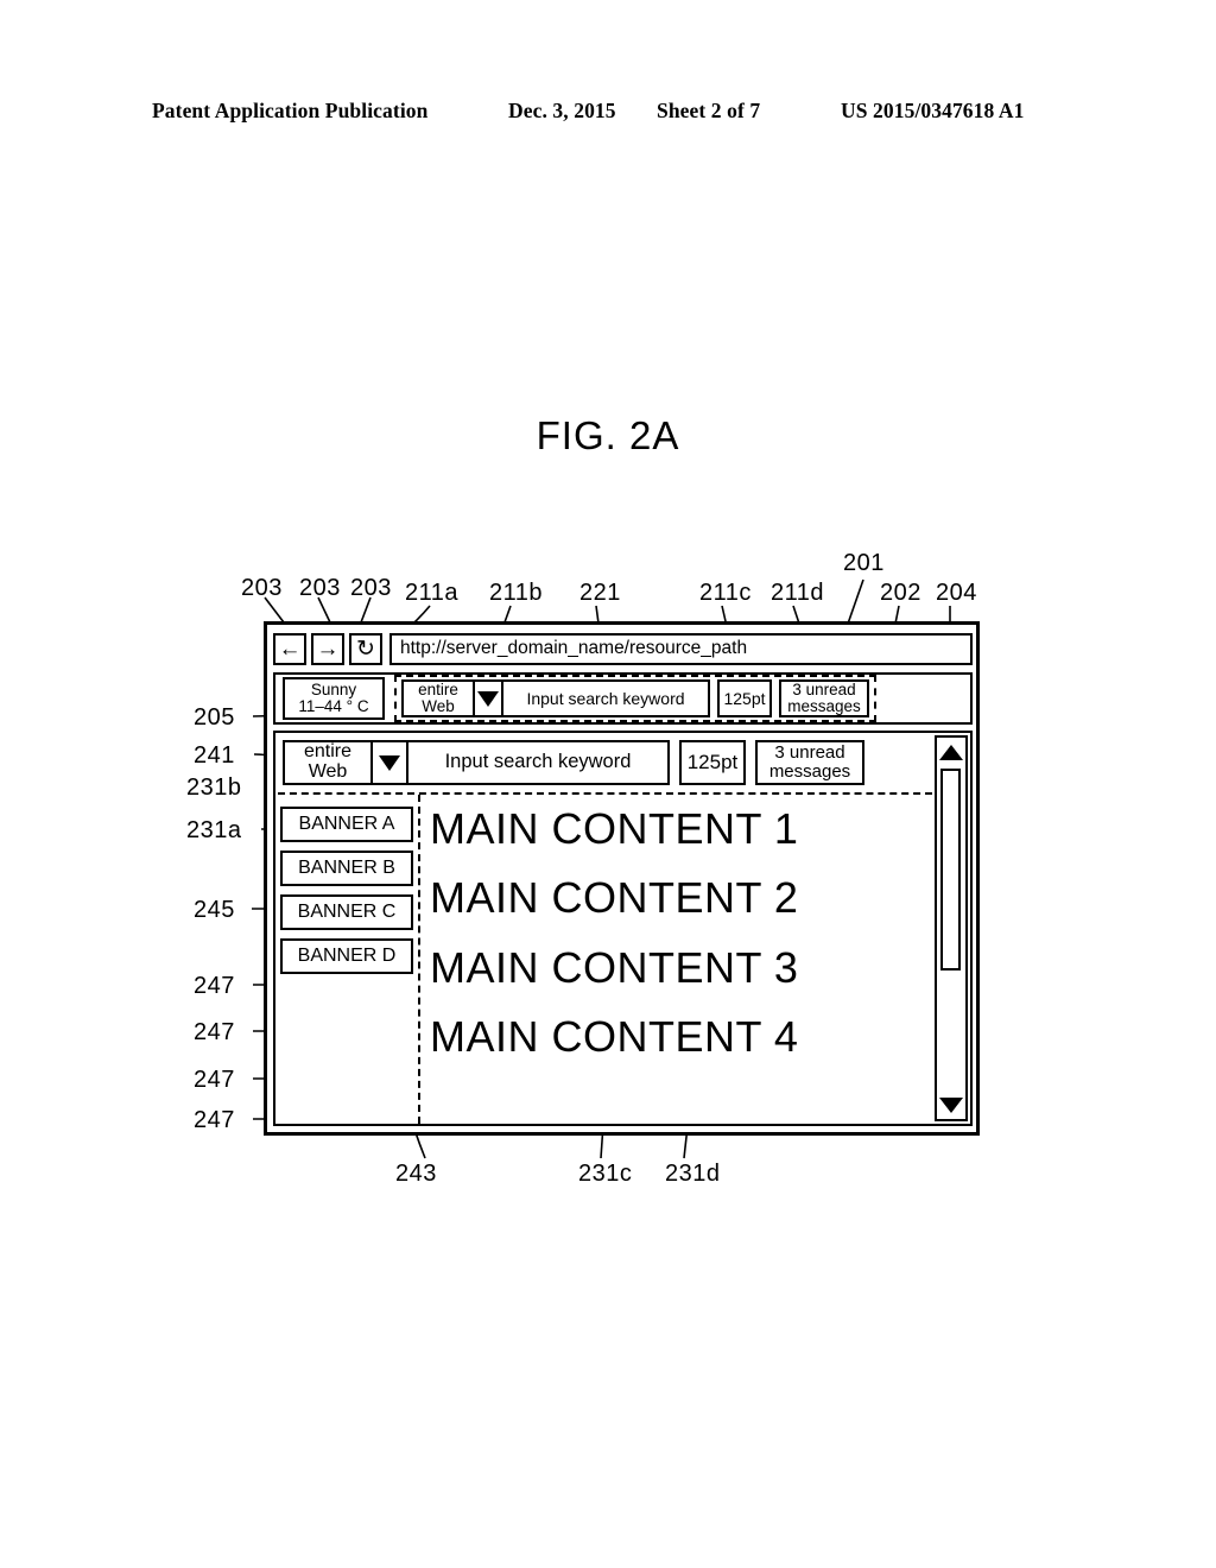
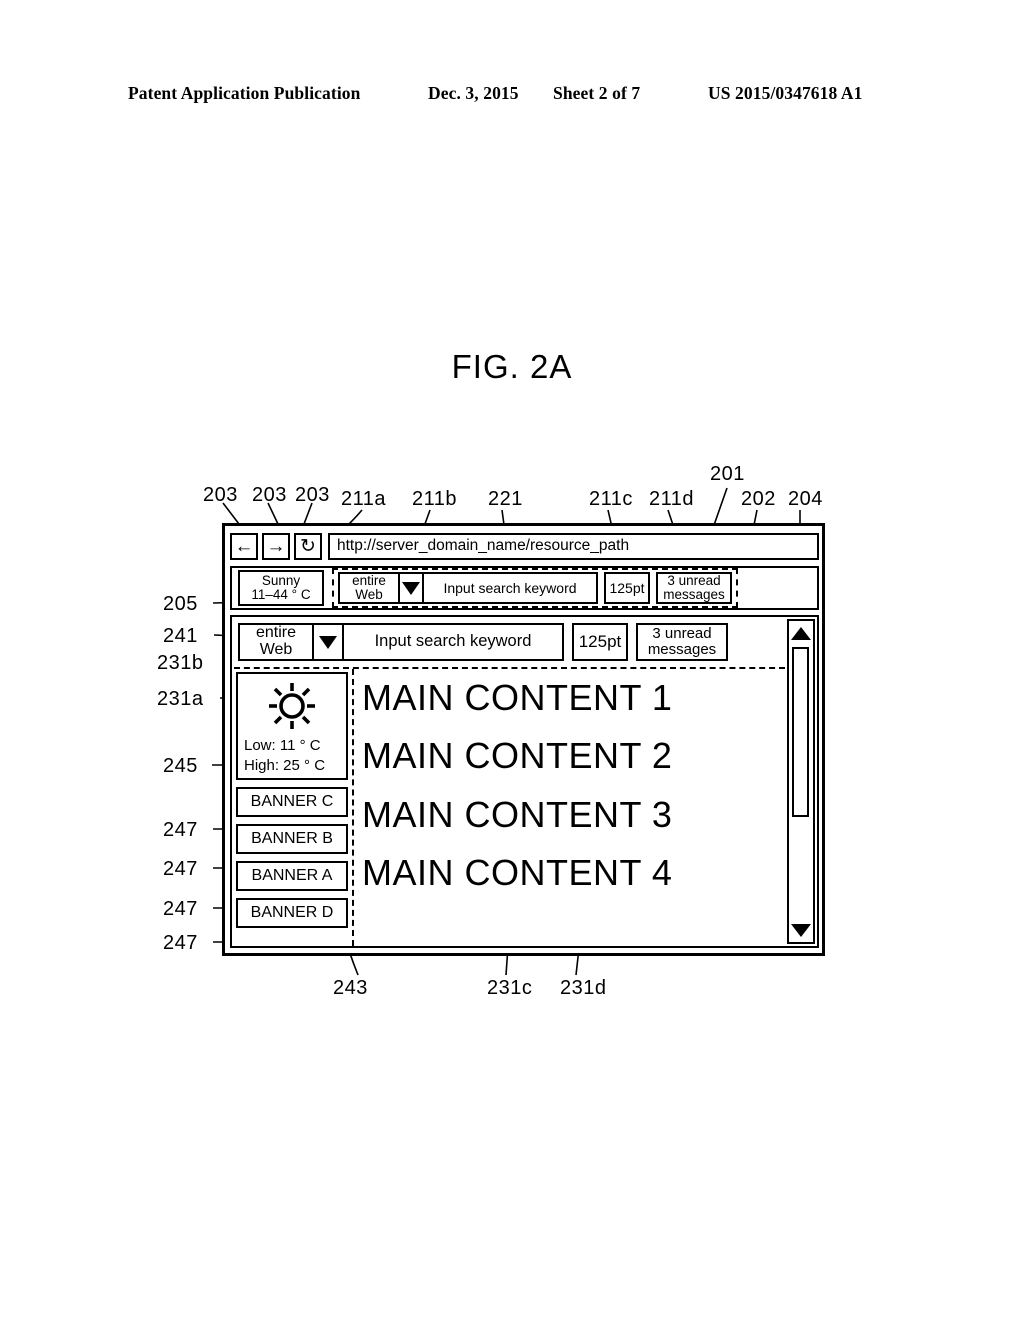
  Patent Application Publication
  Dec. 3, 2015
  Sheet 2 of 7
  US 2015/0347618 A1
  FIG. 2A
  203
  203
  203
  211a
  211b
  221
  211c
  211d
  201
  202
  204
  205
  241
  231b
  231a
  245
  247
  247
  247
  247
  243
  231c
  231d
  ←
  →
  ↻
  http://server_domain_name/resource_path
  Sunny
  11–44 ° C
  entire
  Web
  Input search keyword
  125pt
  3 unread
  messages
  entire
  Web
  Input search keyword
  125pt
  3 unread
  messages
+ Low: 11 ° C
+ High: 25 ° C
- BANNER A
+ BANNER C
  BANNER B
- BANNER C
+ BANNER A
  BANNER D
  MAIN CONTENT 1
  MAIN CONTENT 2
  MAIN CONTENT 3
  MAIN CONTENT 4
